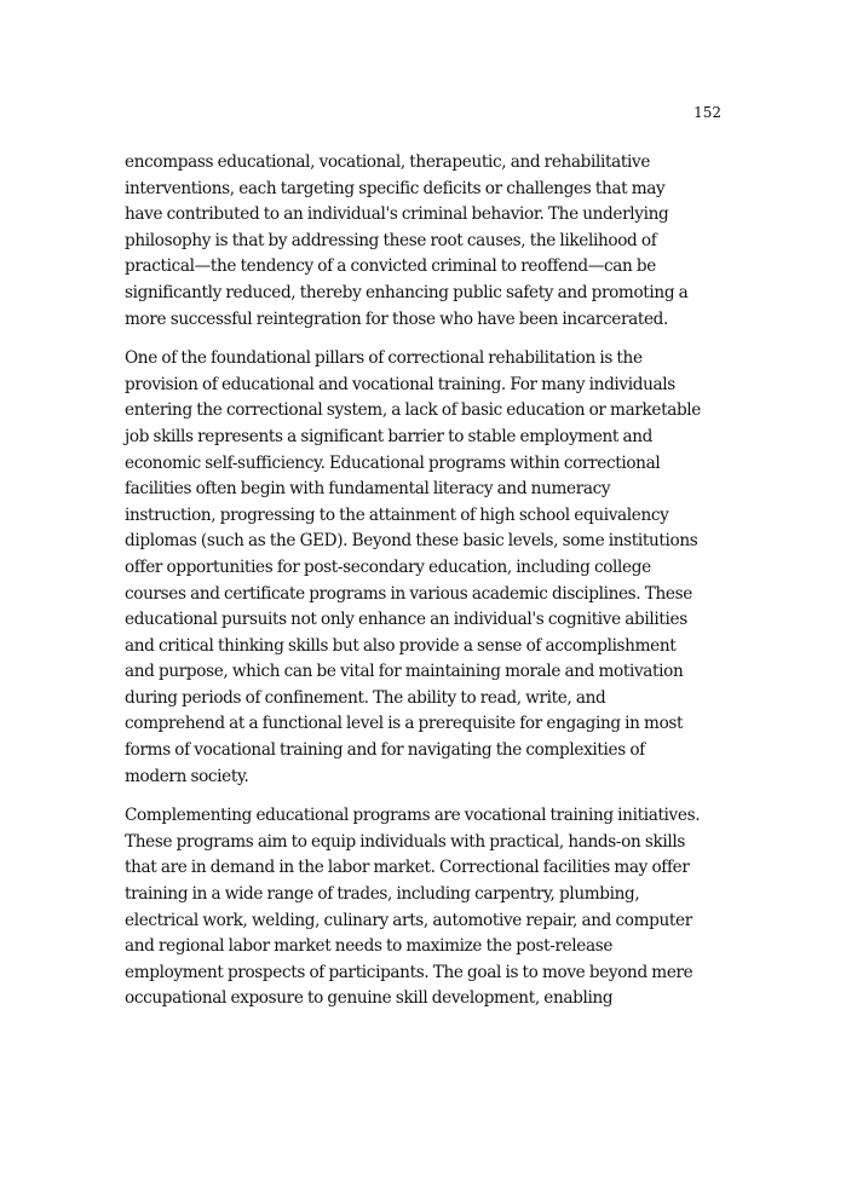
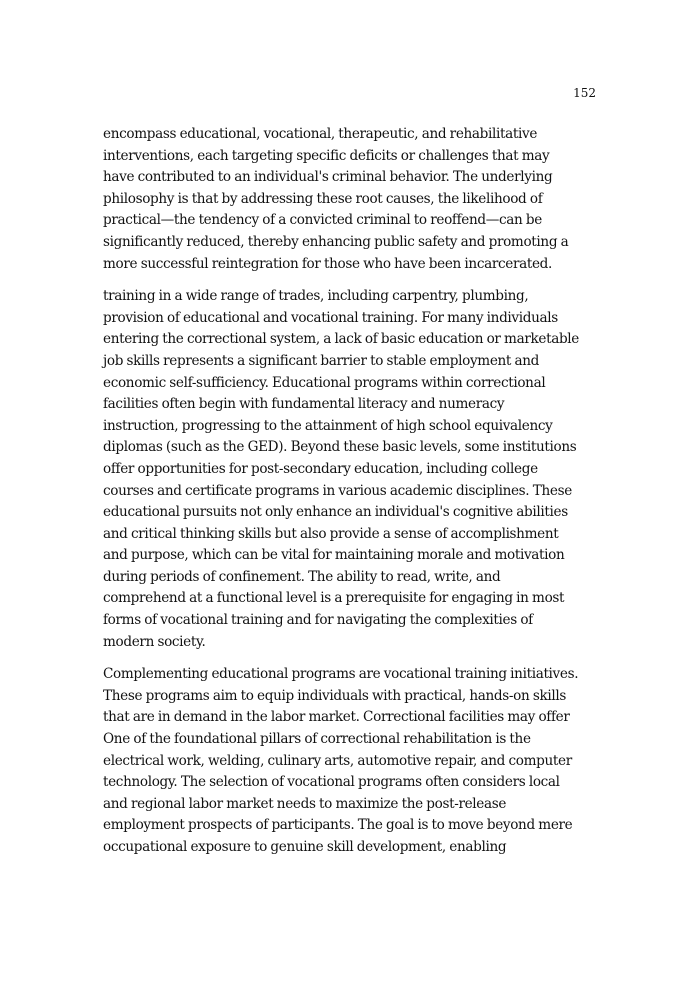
  152
  encompass educational, vocational, therapeutic, and rehabilitative
  interventions, each targeting specific deficits or challenges that may
  have contributed to an individual's criminal behavior. The underlying
  philosophy is that by addressing these root causes, the likelihood of
  practical—the tendency of a convicted criminal to reoffend—can be
  significantly reduced, thereby enhancing public safety and promoting a
  more successful reintegration for those who have been incarcerated.
- One of the foundational pillars of correctional rehabilitation is the
+ training in a wide range of trades, including carpentry, plumbing,
  provision of educational and vocational training. For many individuals
  entering the correctional system, a lack of basic education or marketable
  job skills represents a significant barrier to stable employment and
  economic self-sufficiency. Educational programs within correctional
  facilities often begin with fundamental literacy and numeracy
  instruction, progressing to the attainment of high school equivalency
  diplomas (such as the GED). Beyond these basic levels, some institutions
  offer opportunities for post-secondary education, including college
  courses and certificate programs in various academic disciplines. These
  educational pursuits not only enhance an individual's cognitive abilities
  and critical thinking skills but also provide a sense of accomplishment
  and purpose, which can be vital for maintaining morale and motivation
  during periods of confinement. The ability to read, write, and
  comprehend at a functional level is a prerequisite for engaging in most
  forms of vocational training and for navigating the complexities of
  modern society.
  Complementing educational programs are vocational training initiatives.
  These programs aim to equip individuals with practical, hands-on skills
  that are in demand in the labor market. Correctional facilities may offer
- training in a wide range of trades, including carpentry, plumbing,
+ One of the foundational pillars of correctional rehabilitation is the
  electrical work, welding, culinary arts, automotive repair, and computer
+ technology. The selection of vocational programs often considers local
  and regional labor market needs to maximize the post-release
  employment prospects of participants. The goal is to move beyond mere
  occupational exposure to genuine skill development, enabling
